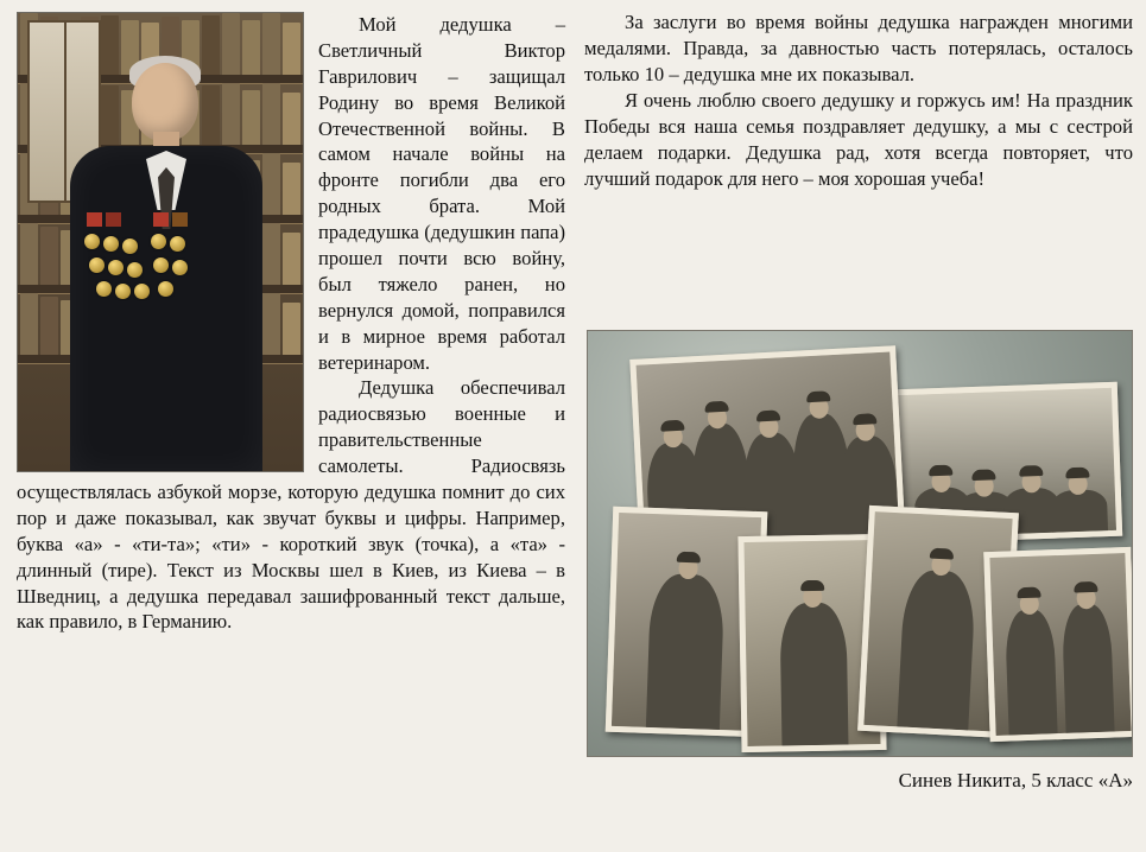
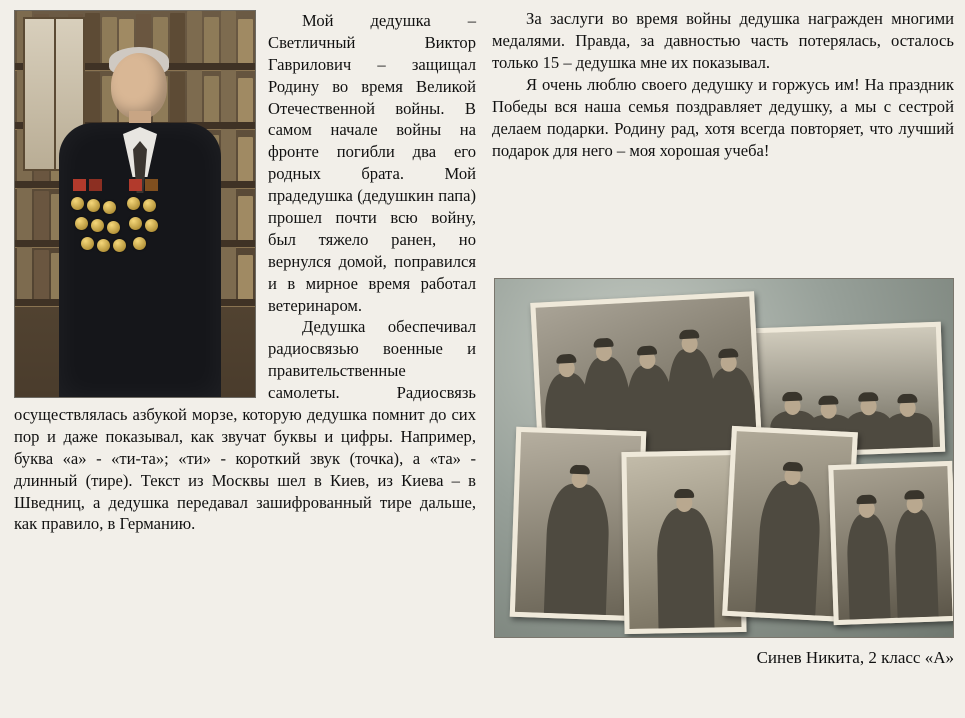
  Мой дедушка – Светличный Виктор Гаврилович – защищал Родину во время Великой Отечественной войны. В самом начале войны на фронте погибли два его родных брата. Мой прадедушка (дедушкин папа) прошел почти всю войну, был тяжело ранен, но вернулся домой, поправился и в мирное время работал ветеринаром.
- Дедушка обеспечивал радиосвязью военные и правительственные самолеты. Радиосвязь осуществлялась азбукой морзе, которую дедушка помнит до сих пор и даже показывал, как звучат буквы и цифры. Например, буква «а» - «ти-та»; «ти» - короткий звук (точка), а «та» - длинный (тире). Текст из Москвы шел в Киев, из Киева – в Шведниц, а дедушка передавал зашифрованный текст дальше, как правило, в Германию.
+ Дедушка обеспечивал радиосвязью военные и правительственные самолеты. Радиосвязь осуществлялась азбукой морзе, которую дедушка помнит до сих пор и даже показывал, как звучат буквы и цифры. Например, буква «а» - «ти-та»; «ти» - короткий звук (точка), а «та» - длинный (тире). Текст из Москвы шел в Киев, из Киева – в Шведниц, а дедушка передавал зашифрованный тире дальше, как правило, в Германию.
- За заслуги во время войны дедушка награжден многими медалями. Правда, за давностью часть потерялась, осталось только 10 – дедушка мне их показывал.
+ За заслуги во время войны дедушка награжден многими медалями. Правда, за давностью часть потерялась, осталось только 15 – дедушка мне их показывал.
- Я очень люблю своего дедушку и горжусь им! На праздник Победы вся наша семья поздравляет дедушку, а мы с сестрой делаем подарки. Дедушка рад, хотя всегда повторяет, что лучший подарок для него – моя хорошая учеба!
+ Я очень люблю своего дедушку и горжусь им! На праздник Победы вся наша семья поздравляет дедушку, а мы с сестрой делаем подарки. Родину рад, хотя всегда повторяет, что лучший подарок для него – моя хорошая учеба!
- Синев Никита, 5 класс «А»
+ Синев Никита, 2 класс «А»
